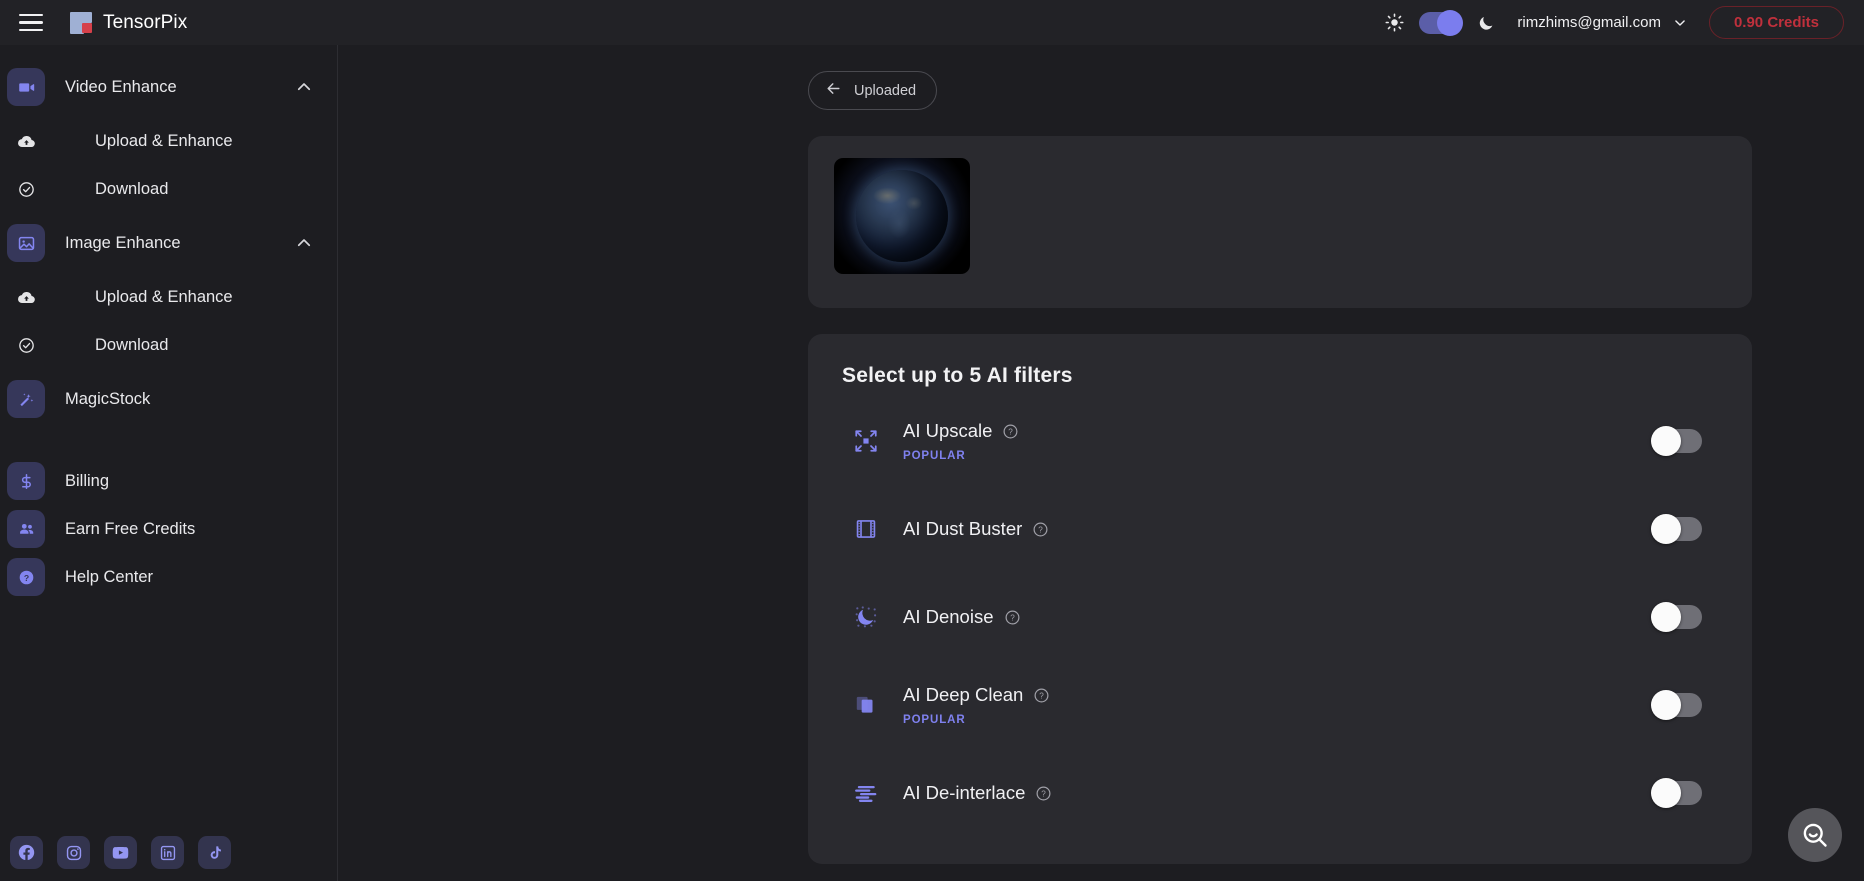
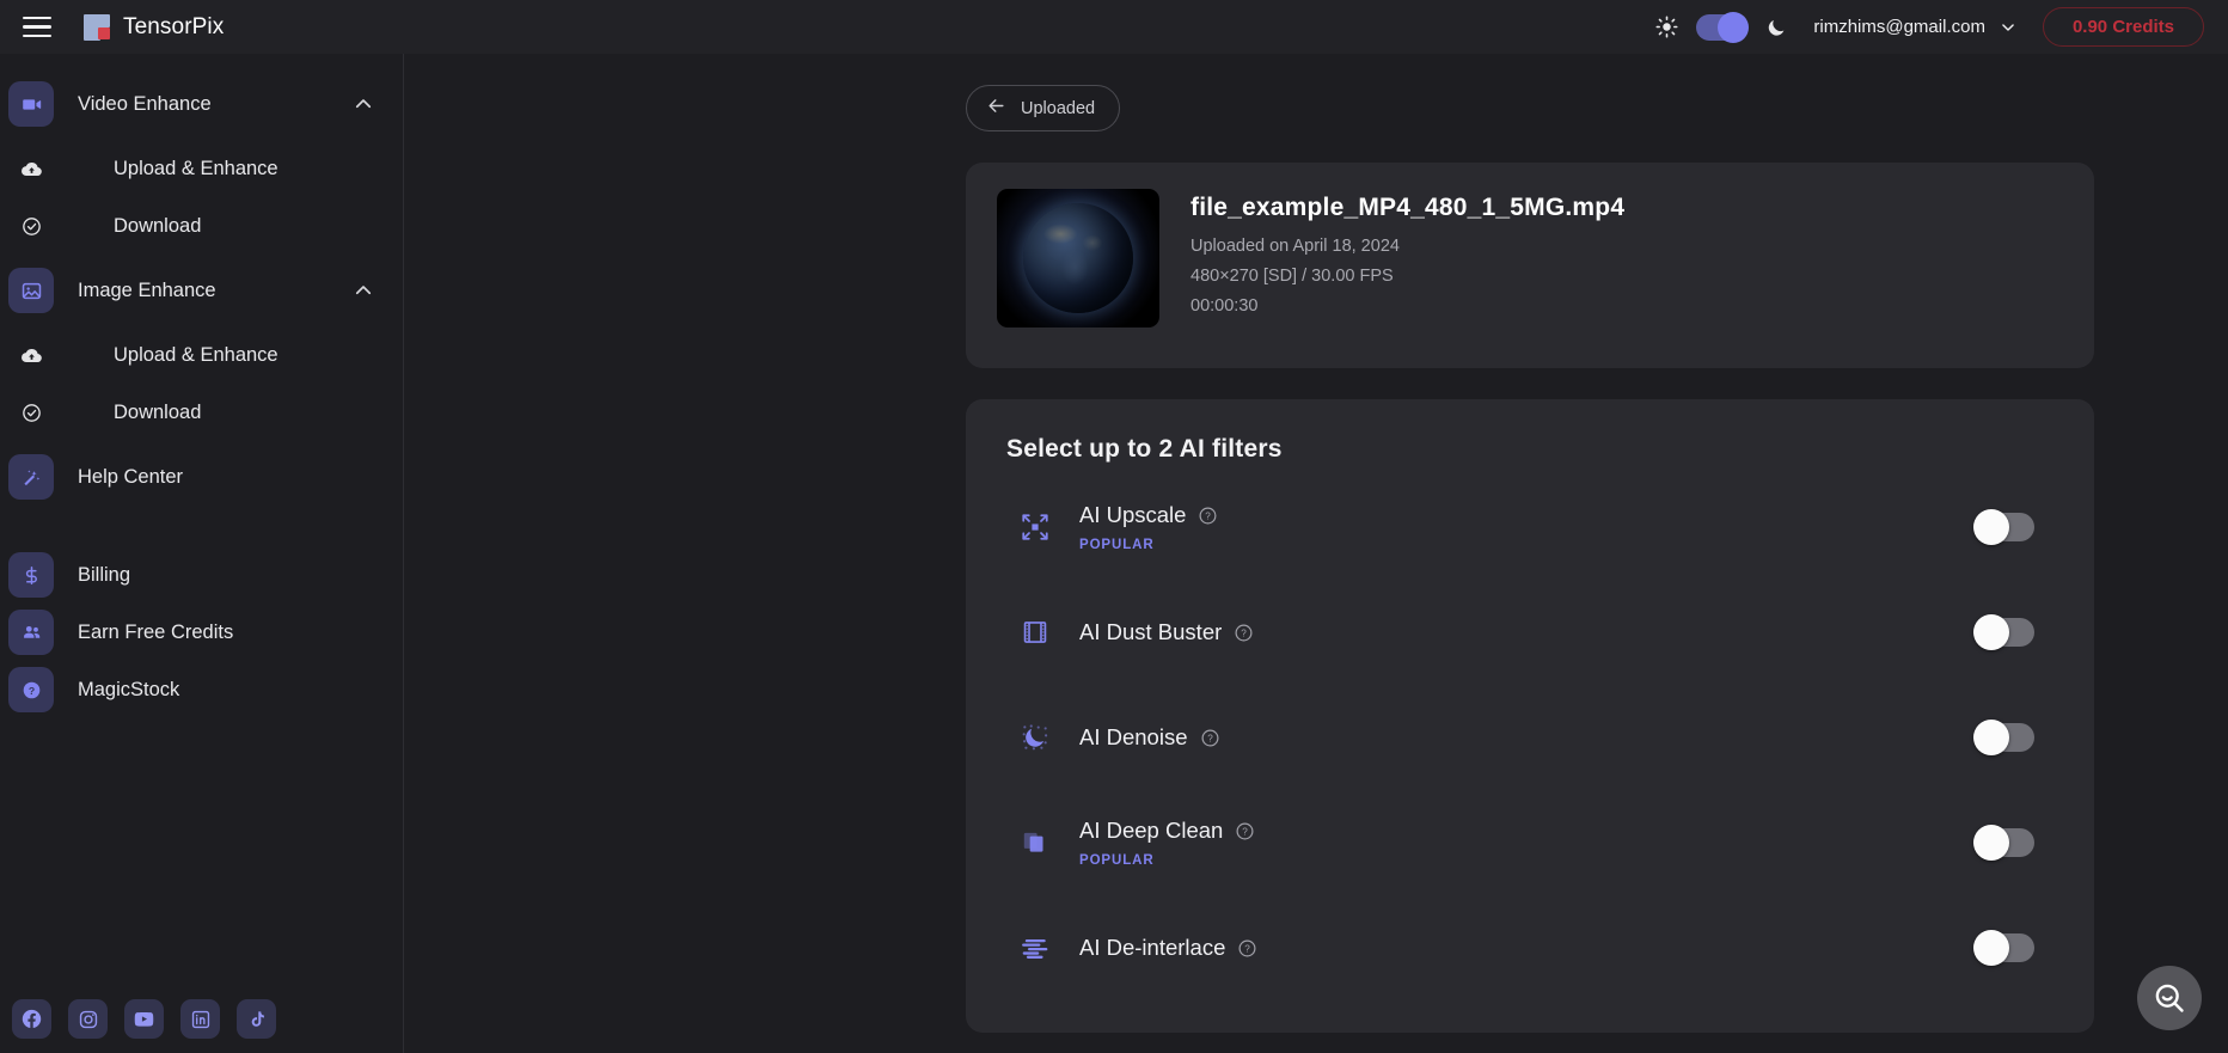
  TensorPix
  rimzhims@gmail.com
  0.90 Credits
  Video Enhance
  Upload & Enhance
  Download
  Image Enhance
  Upload & Enhance
  Download
- MagicStock
+ Help Center
  Billing
  Earn Free Credits
  ?
- Help Center
+ MagicStock
  Uploaded
+ file_example_MP4_480_1_5MG.mp4
+ Uploaded on April 18, 2024
+ 480×270 [SD] / 30.00 FPS
+ 00:00:30
- Select up to 5 AI filters
+ Select up to 2 AI filters
  AI Upscale
  ?
  POPULAR
  AI Dust Buster
  ?
  AI Denoise
  ?
  AI Deep Clean
  ?
  POPULAR
  AI De-interlace
  ?
